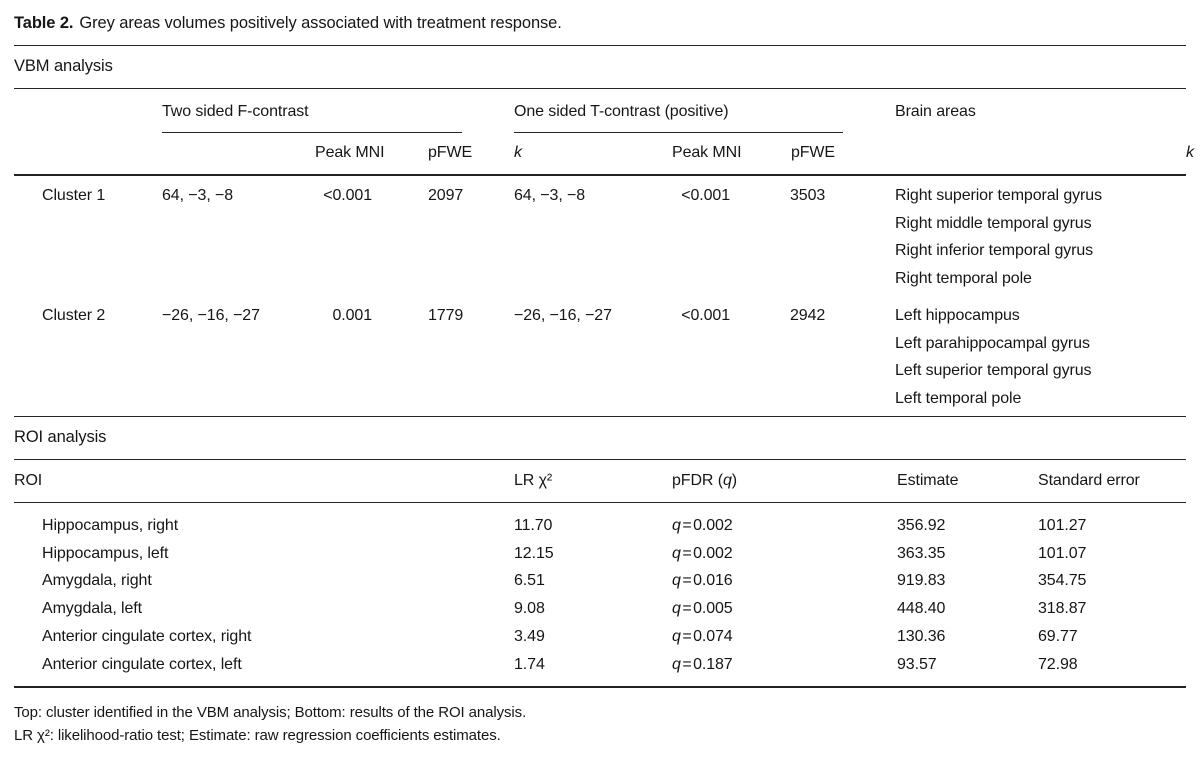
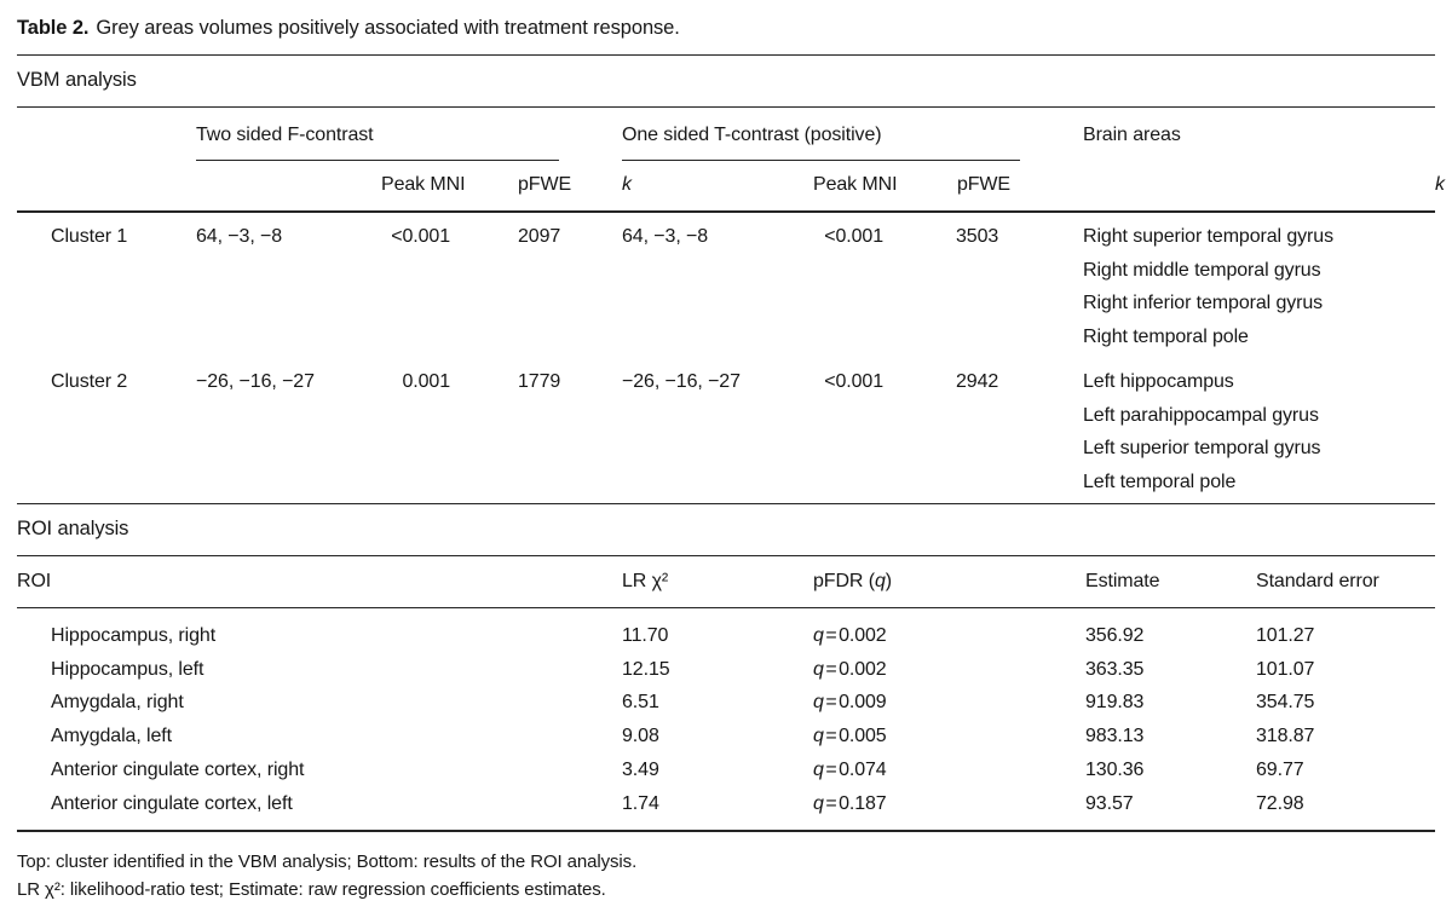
  Table 2. Grey areas volumes positively associated with treatment response.
  VBM analysis
  	Two sided F-contrast	One sided T-contrast (positive)	Brain areas
  	Peak MNI	pFWE	k	Peak MNI	pFWE	k
  Cluster 1	64, −3, −8	<0.001	2097	64, −3, −8	<0.001	3503	Right superior temporal gyrus Right middle temporal gyrus Right inferior temporal gyrus Right temporal pole
  Cluster 2	−26, −16, −27	0.001	1779	−26, −16, −27	<0.001	2942	Left hippocampus Left parahippocampal gyrus Left superior temporal gyrus Left temporal pole
  ROI analysis
  ROI	LR χ²	pFDR (q)	Estimate	Standard error
  Hippocampus, right	11.70	q=0.002	356.92	101.27
  Hippocampus, left	12.15	q=0.002	363.35	101.07
- Amygdala, right	6.51	q=0.016	919.83	354.75
+ Amygdala, right	6.51	q=0.009	919.83	354.75
- Amygdala, left	9.08	q=0.005	448.40	318.87
+ Amygdala, left	9.08	q=0.005	983.13	318.87
  Anterior cingulate cortex, right	3.49	q=0.074	130.36	69.77
  Anterior cingulate cortex, left	1.74	q=0.187	93.57	72.98
  Top: cluster identified in the VBM analysis; Bottom: results of the ROI analysis.
  LR χ²: likelihood-ratio test; Estimate: raw regression coefficients estimates.
